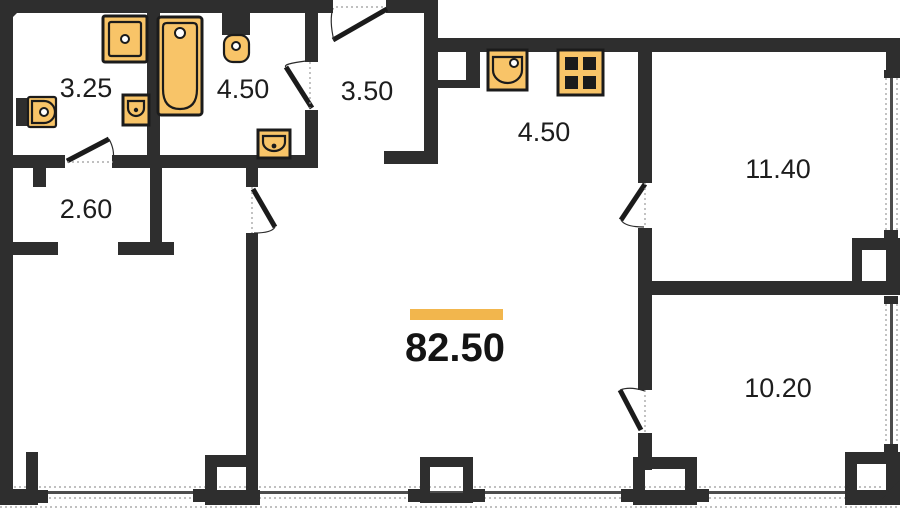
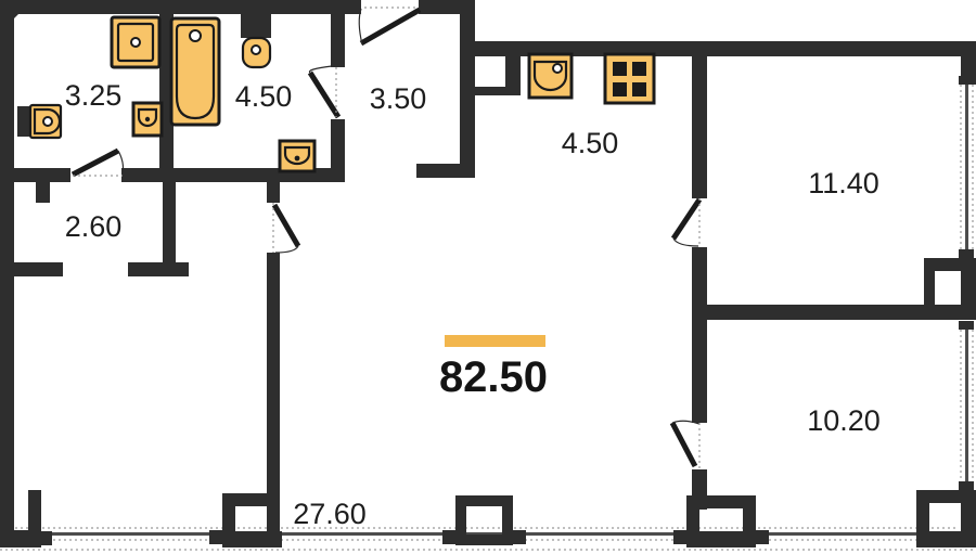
  3.25
  4.50
  3.50
  4.50
  11.40
  2.60
+ 27.60
  10.20
  82.50
